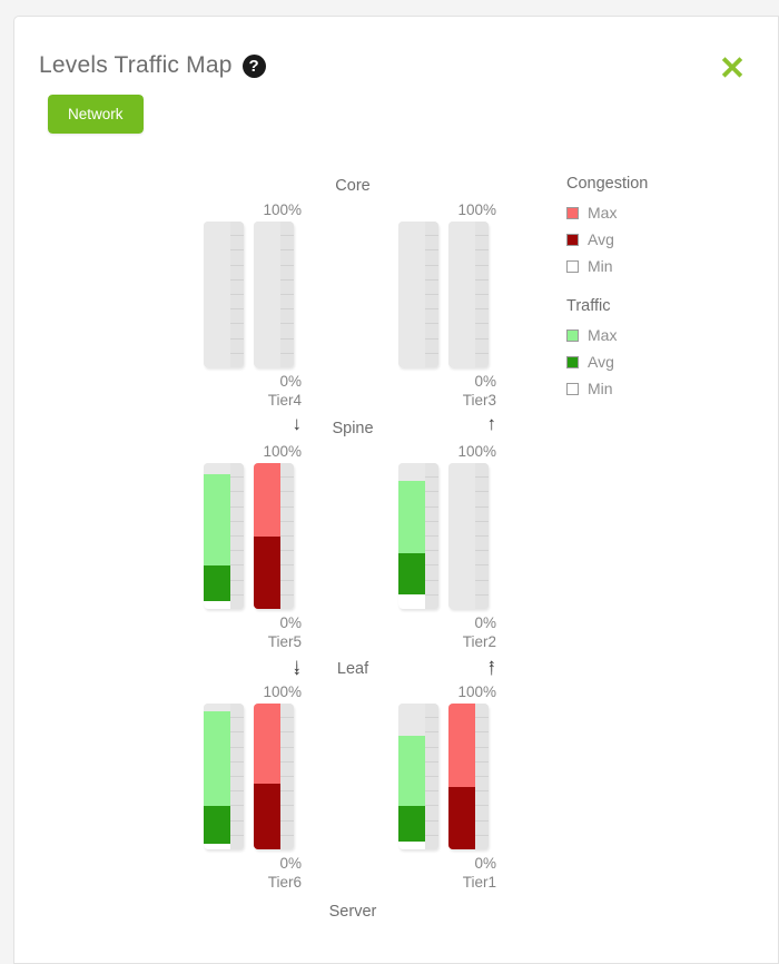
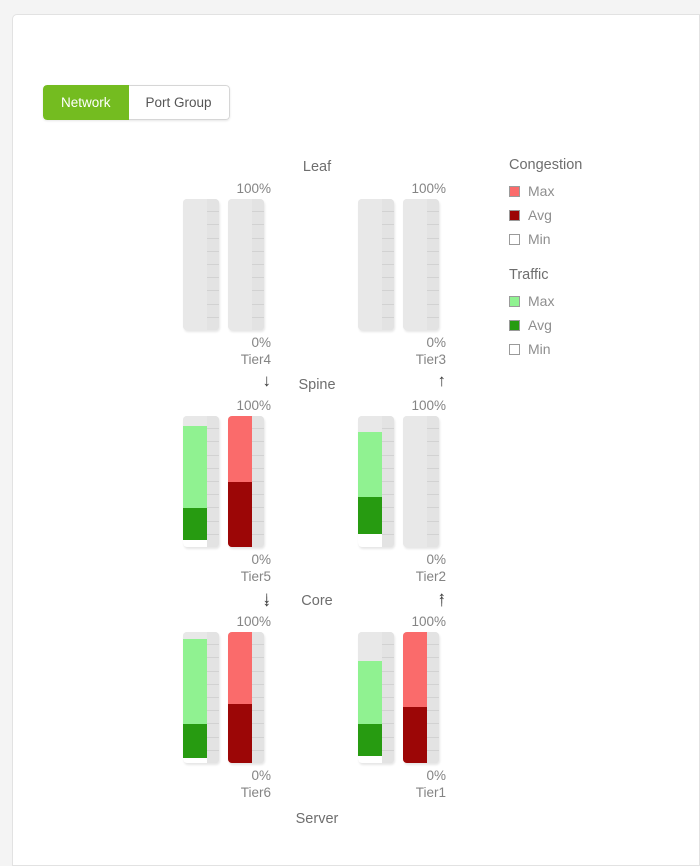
- Levels Traffic Map
- ?
- ✕
  Network
+ Port Group
- Core
+ Leaf
  Spine
- Leaf
+ Core
  Server
  100%
  0%
  Tier4
  ↓
  100%
  0%
  Tier3
  ↑
  100%
  0%
  Tier5
  ↓
  100%
  0%
  Tier2
  ↑
  100%
  0%
  Tier6
  100%
  0%
  Tier1
  Congestion
  Max
  Avg
  Min
  Traffic
  Max
  Avg
  Min
